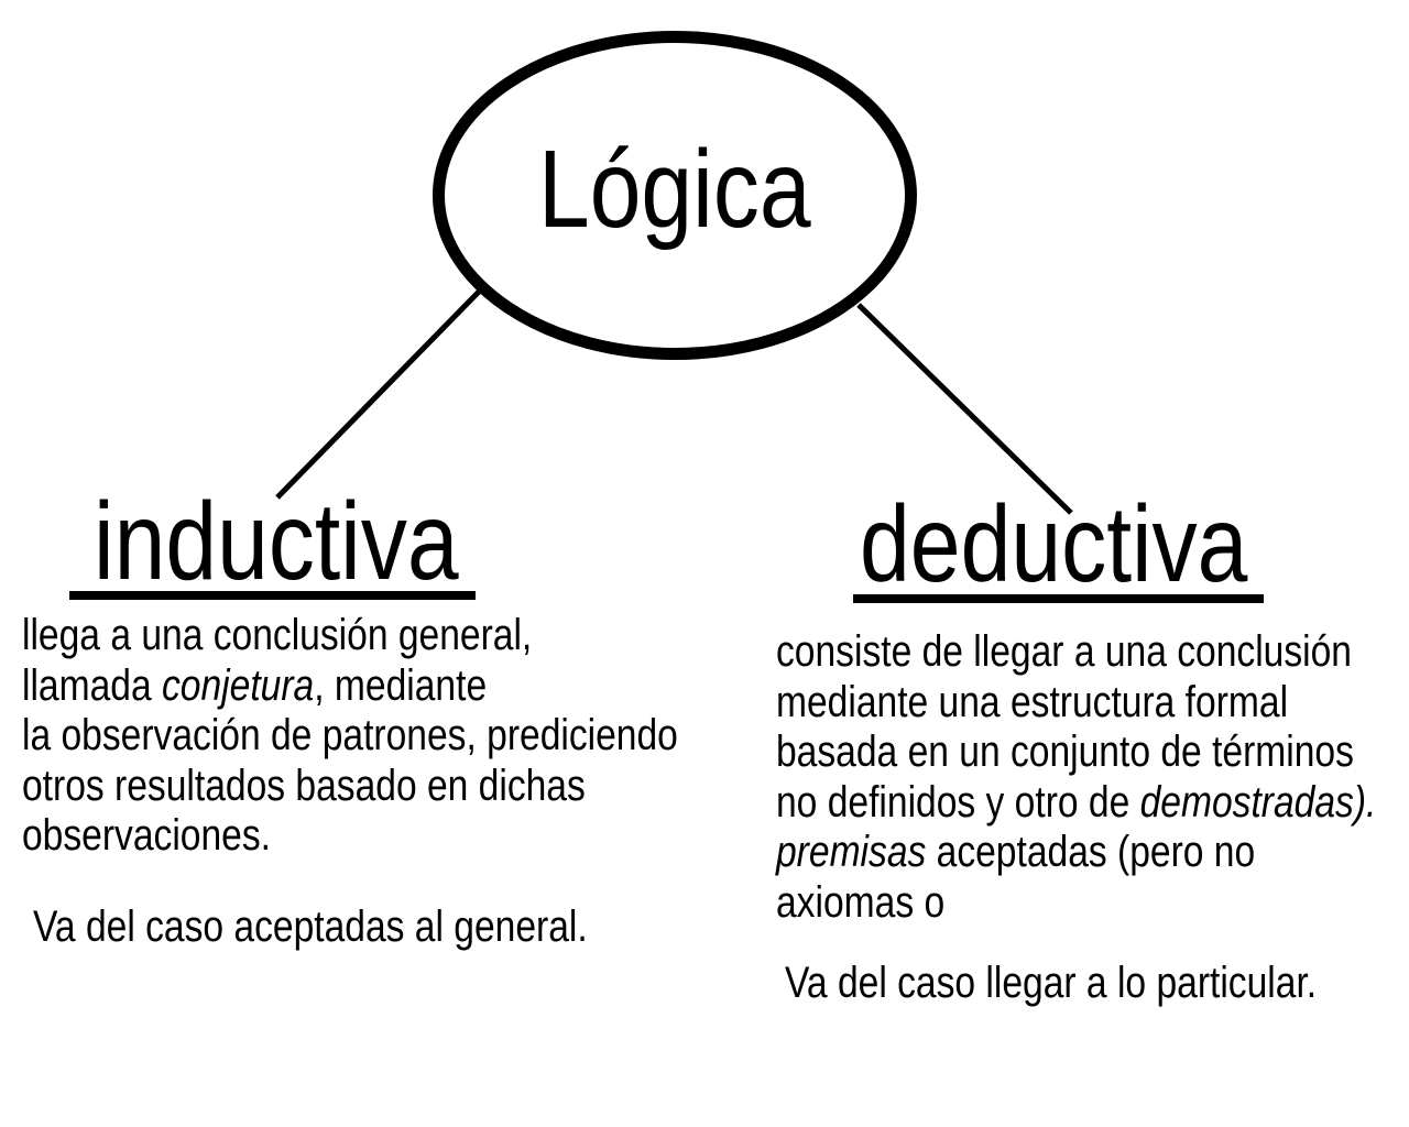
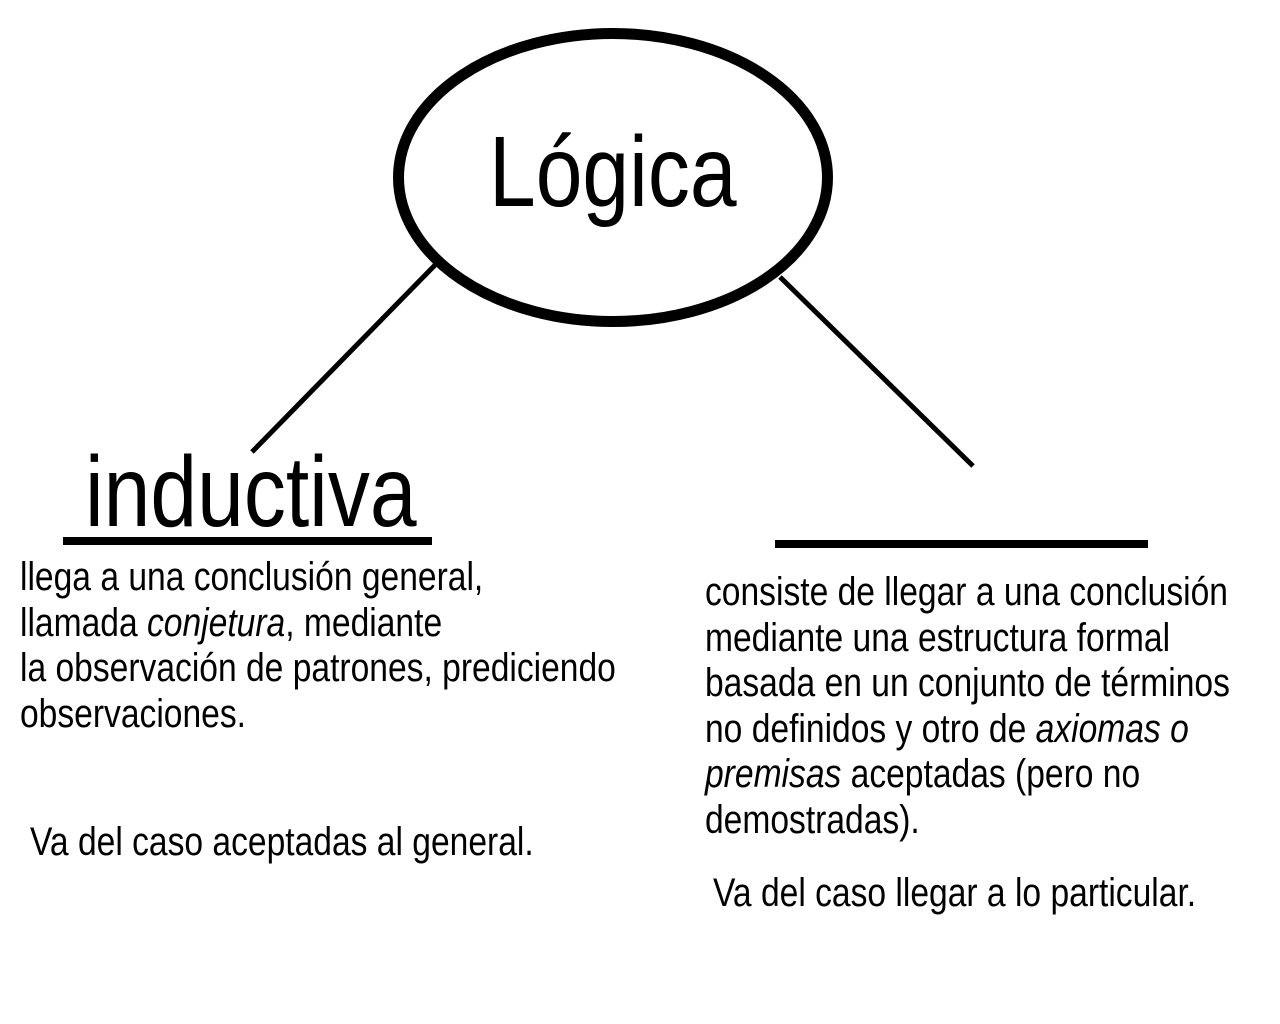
  Lógica
  inductiva
- deductiva
  llega a una conclusión general,
  llamada conjetura, mediante
  la observación de patrones, prediciendo
- otros resultados basado en dichas
  observaciones.
  Va del caso aceptadas al general.
  consiste de llegar a una conclusión
  mediante una estructura formal
  basada en un conjunto de términos
- no definidos y otro de demostradas).
+ no definidos y otro de axiomas o
  premisas aceptadas (pero no
- axiomas o
+ demostradas).
  Va del caso llegar a lo particular.
